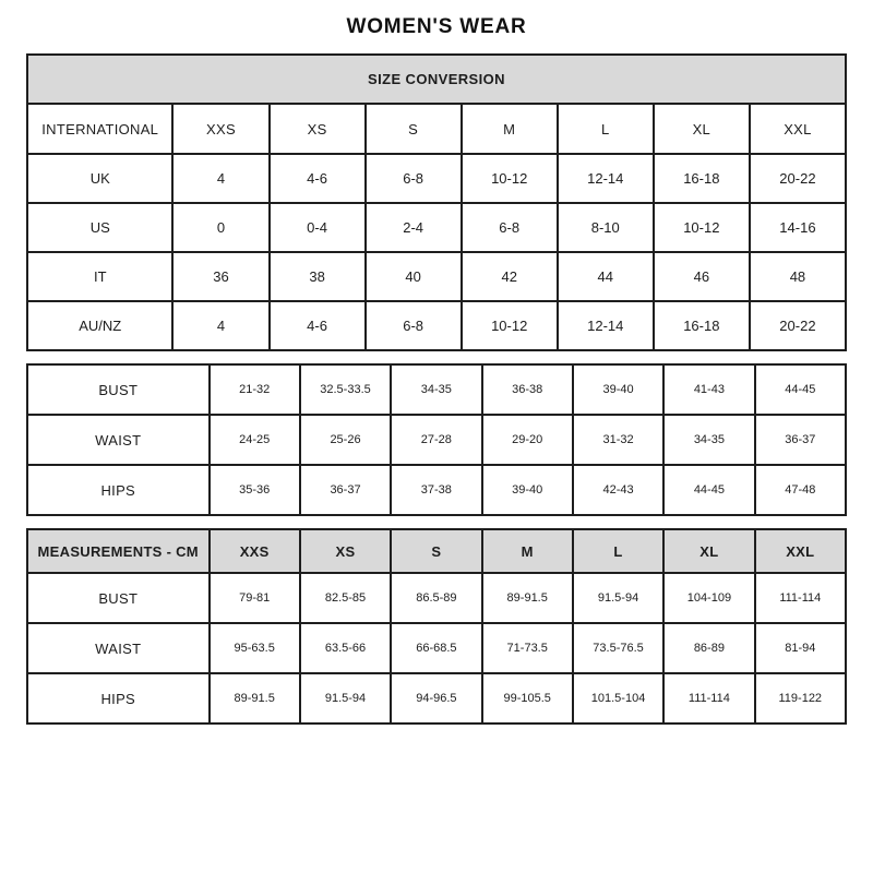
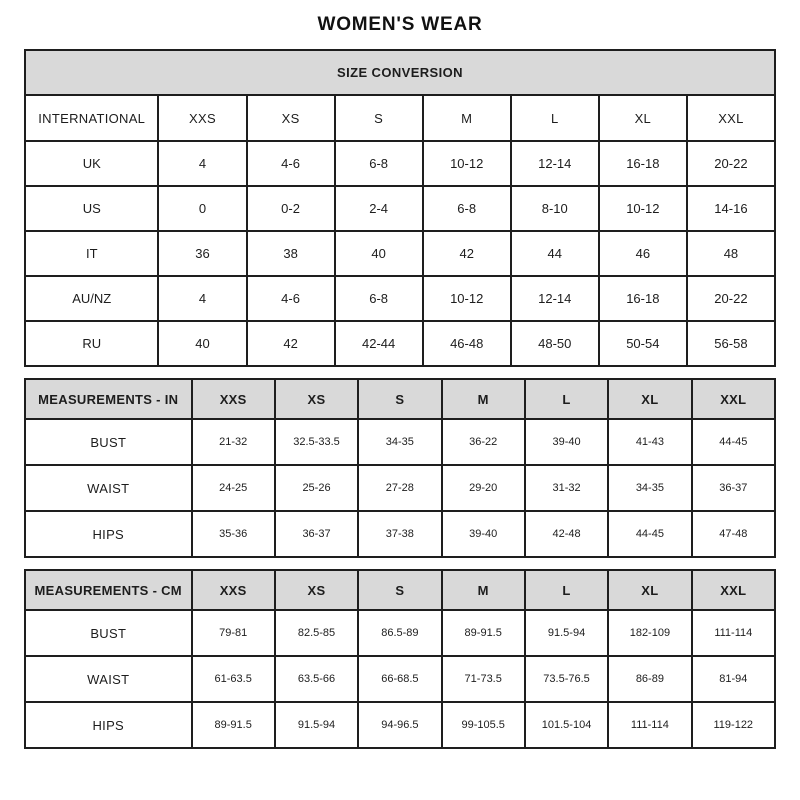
  WOMEN'S WEAR
  SIZE CONVERSION
  INTERNATIONAL	XXS	XS	S	M	L	XL	XXL
  UK	4	4-6	6-8	10-12	12-14	16-18	20-22
- US	0	0-4	2-4	6-8	8-10	10-12	14-16
+ US	0	0-2	2-4	6-8	8-10	10-12	14-16
  IT	36	38	40	42	44	46	48
  AU/NZ	4	4-6	6-8	10-12	12-14	16-18	20-22
+ RU	40	42	42-44	46-48	48-50	50-54	56-58
+ MEASUREMENTS - IN	XXS	XS	S	M	L	XL	XXL
- BUST	21-32	32.5-33.5	34-35	36-38	39-40	41-43	44-45
+ BUST	21-32	32.5-33.5	34-35	36-22	39-40	41-43	44-45
  WAIST	24-25	25-26	27-28	29-20	31-32	34-35	36-37
- HIPS	35-36	36-37	37-38	39-40	42-43	44-45	47-48
+ HIPS	35-36	36-37	37-38	39-40	42-48	44-45	47-48
  MEASUREMENTS - CM	XXS	XS	S	M	L	XL	XXL
- BUST	79-81	82.5-85	86.5-89	89-91.5	91.5-94	104-109	111-114
+ BUST	79-81	82.5-85	86.5-89	89-91.5	91.5-94	182-109	111-114
- WAIST	95-63.5	63.5-66	66-68.5	71-73.5	73.5-76.5	86-89	81-94
+ WAIST	61-63.5	63.5-66	66-68.5	71-73.5	73.5-76.5	86-89	81-94
  HIPS	89-91.5	91.5-94	94-96.5	99-105.5	101.5-104	111-114	119-122
